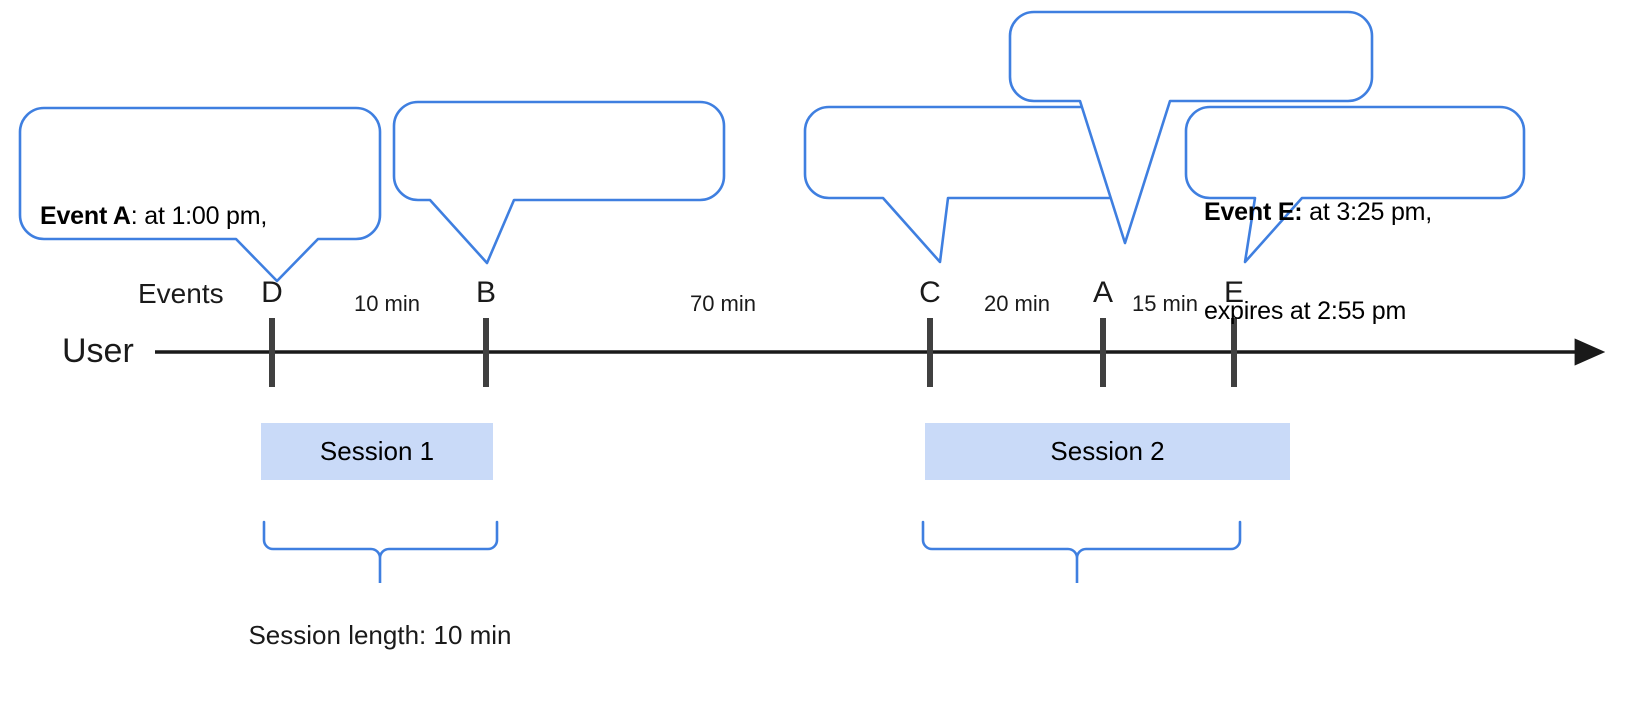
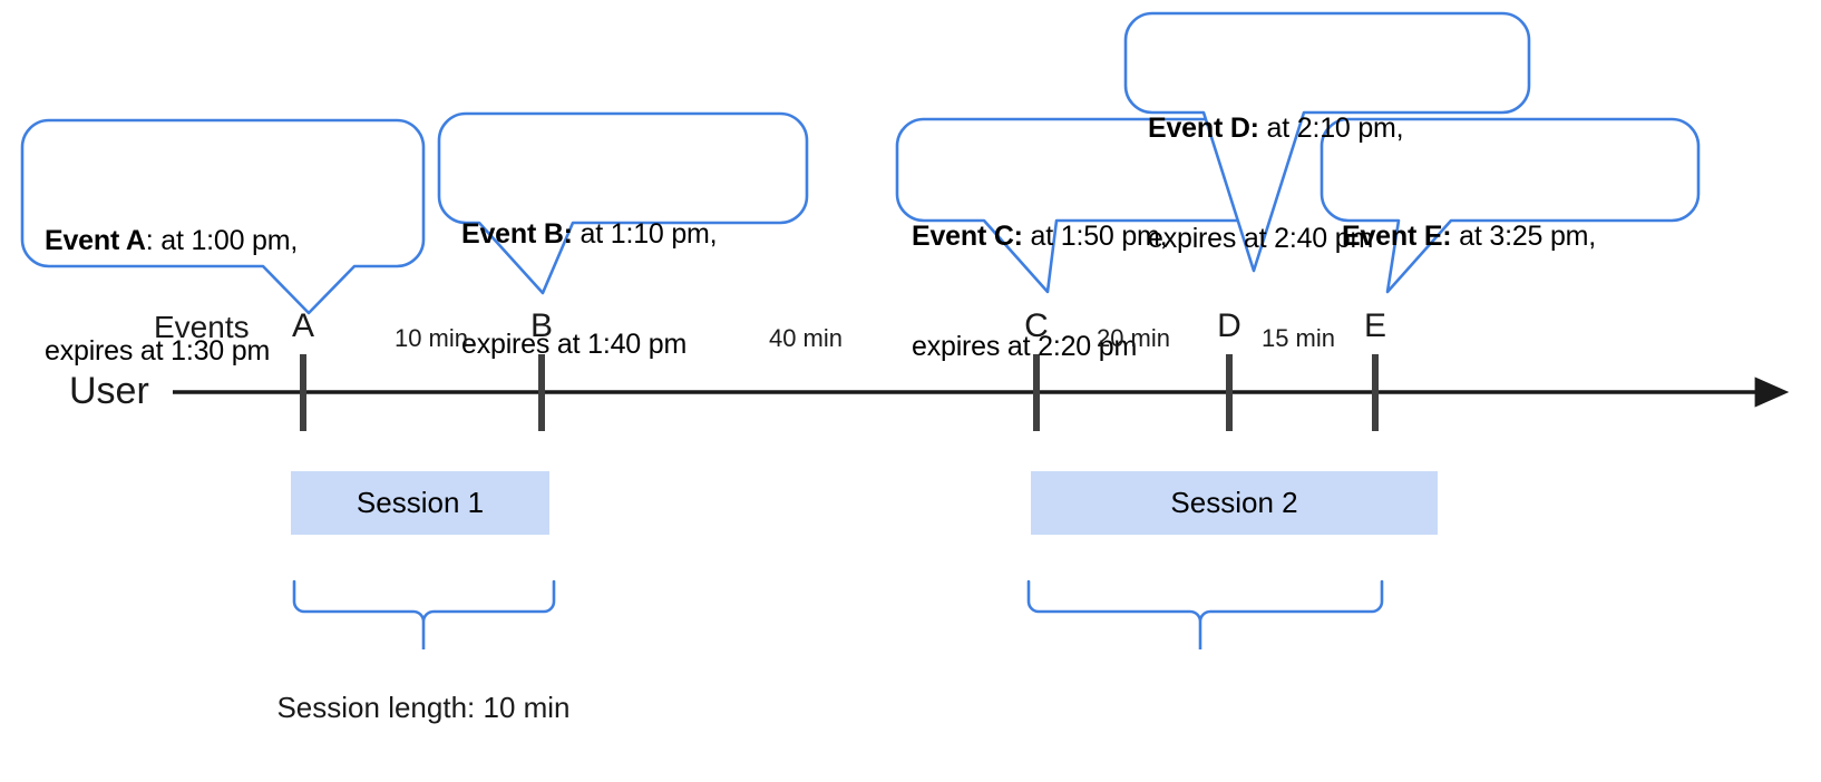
  Event A: at 1:00 pm,
+ expires at 1:30 pm
+ Event B: at 1:10 pm,
+ expires at 1:40 pm
+ Event C: at 1:50 pm,
+ expires at 2:20 pm
+ Event D: at 2:10 pm,
+ expires at 2:40 pm
  Event E: at 3:25 pm,
- expires at 2:55 pm
  User
  Events
- D
+ A
  B
  C
- A
+ D
  E
  10 min
- 70 min
+ 40 min
  20 min
  15 min
  Session 1
  Session 2
  Session length: 10 min
